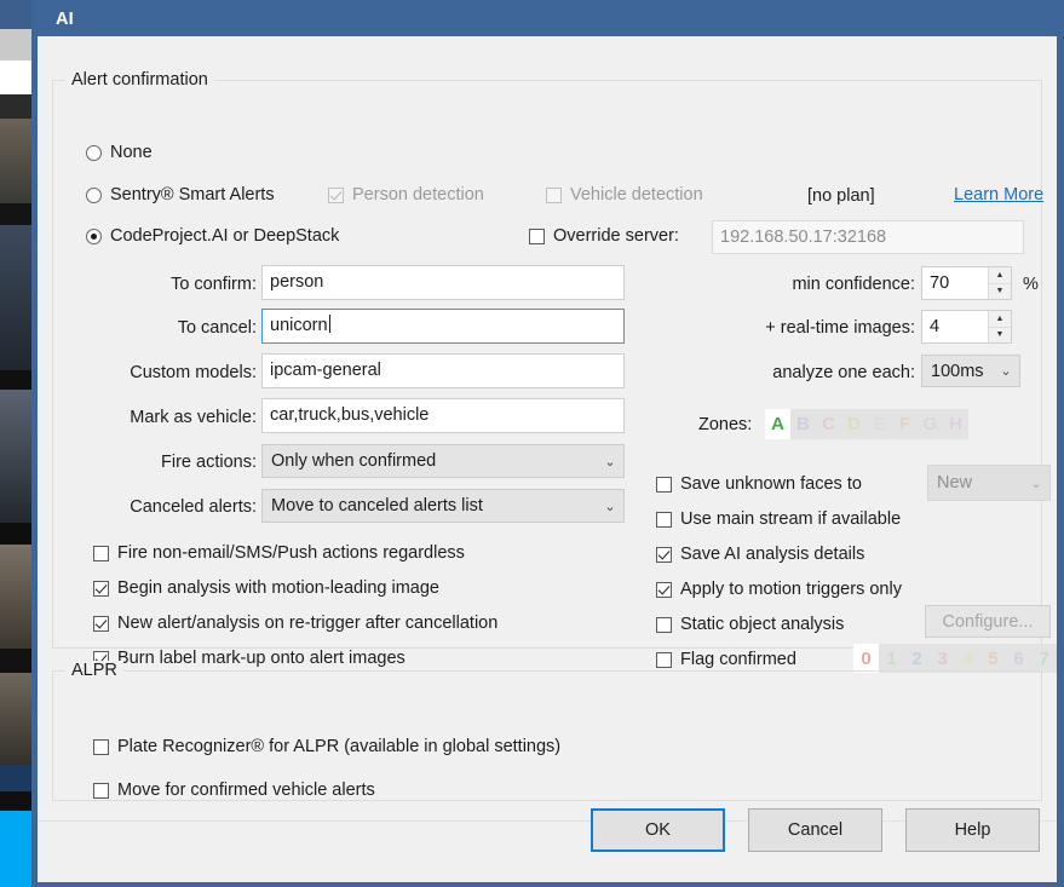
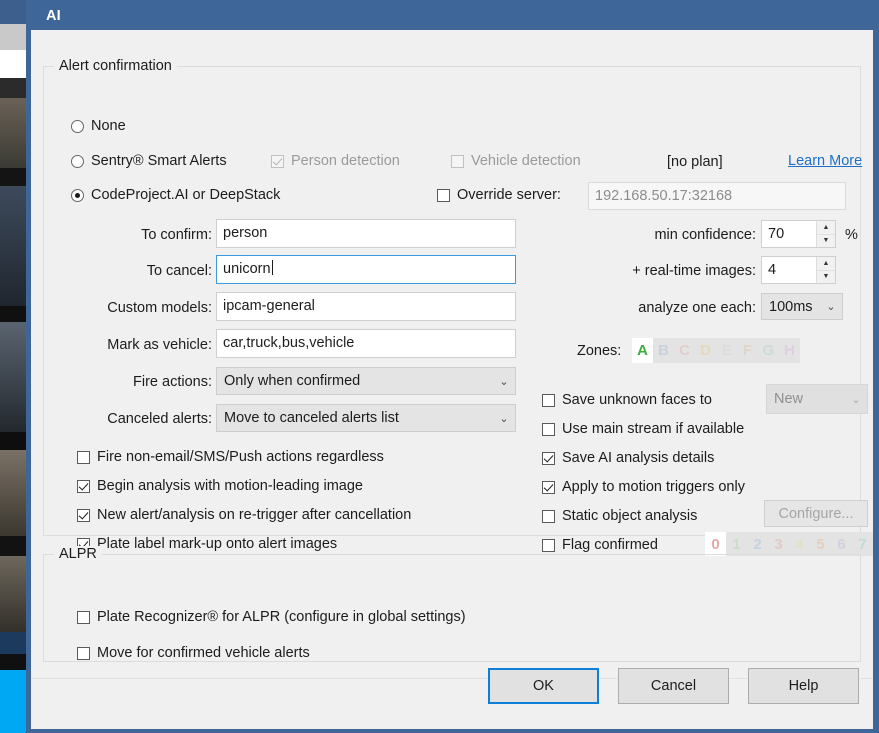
  AI
  Alert confirmation
  None
  Sentry® Smart Alerts
  CodeProject.AI or DeepStack
  Person detection
  Vehicle detection
  [no plan]
  Learn More
  Override server:
  192.168.50.17:32168
  To confirm:
  person
  To cancel:
  unicorn
  Custom models:
  ipcam-general
  Mark as vehicle:
  car,truck,bus,vehicle
  Fire actions:
  Only when confirmed
  ⌄
  Canceled alerts:
  Move to canceled alerts list
  ⌄
  min confidence:
  70
  %
  + real-time images:
  4
  analyze one each:
  100ms
  ⌄
  Zones:
  A
  B
  D
  F
  Fire non-email/SMS/Push actions regardless
  Begin analysis with motion-leading image
  New alert/analysis on re-trigger after cancellation
- Burn label mark-up onto alert images
+ Plate label mark-up onto alert images
  Save unknown faces to
  New
  ⌄
  Use main stream if available
  Save AI analysis details
  Apply to motion triggers only
  Static object analysis
  Configure...
  Flag confirmed
  0
  1
  2
  3
  4
  5
  7
  ALPR
- Plate Recognizer® for ALPR (available in global settings)
+ Plate Recognizer® for ALPR (configure in global settings)
  Move for confirmed vehicle alerts
  OK
  Cancel
  Help
